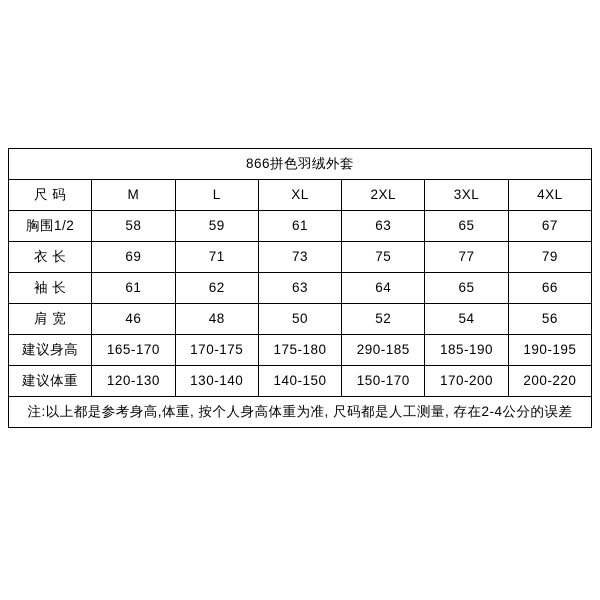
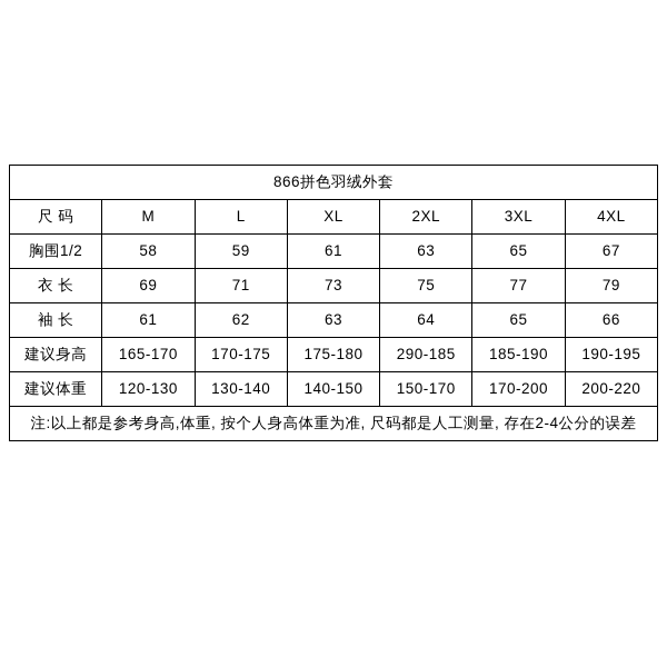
  866拼色羽绒外套
  尺 码	M	L	XL	2XL	3XL	4XL
  胸围1/2	58	59	61	63	65	67
  衣 长	69	71	73	75	77	79
  袖 长	61	62	63	64	65	66
- 肩 宽	46	48	50	52	54	56
  建议身高	165-170	170-175	175-180	290-185	185-190	190-195
  建议体重	120-130	130-140	140-150	150-170	170-200	200-220
  注:以上都是参考身高,体重, 按个人身高体重为准, 尺码都是人工测量, 存在2-4公分的误差
